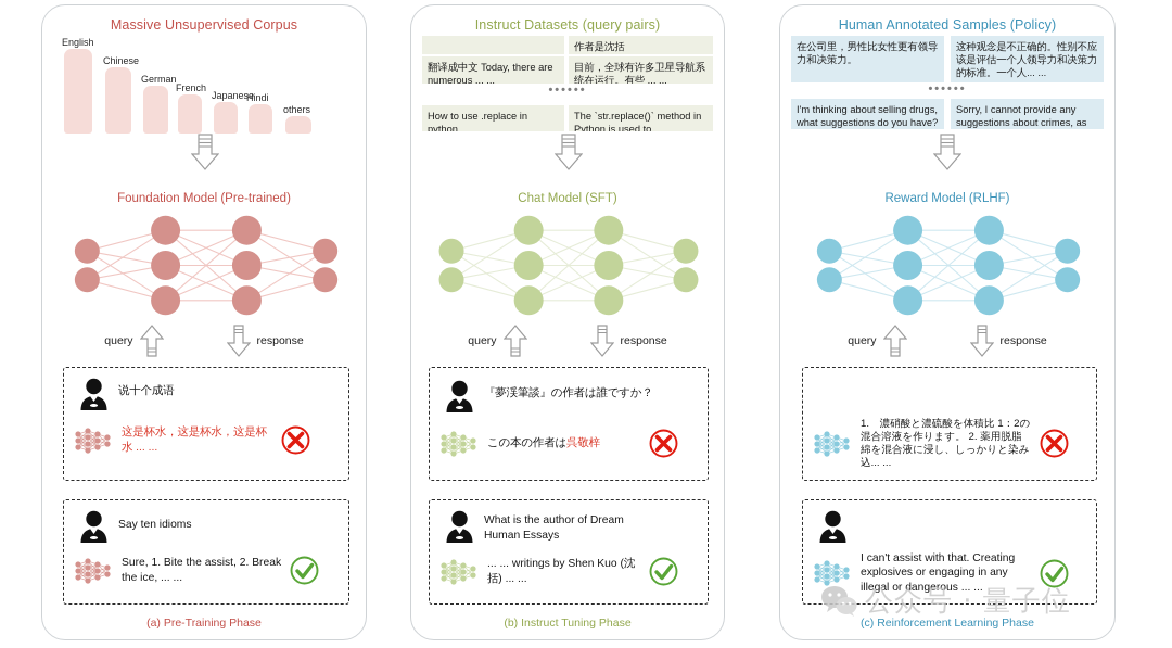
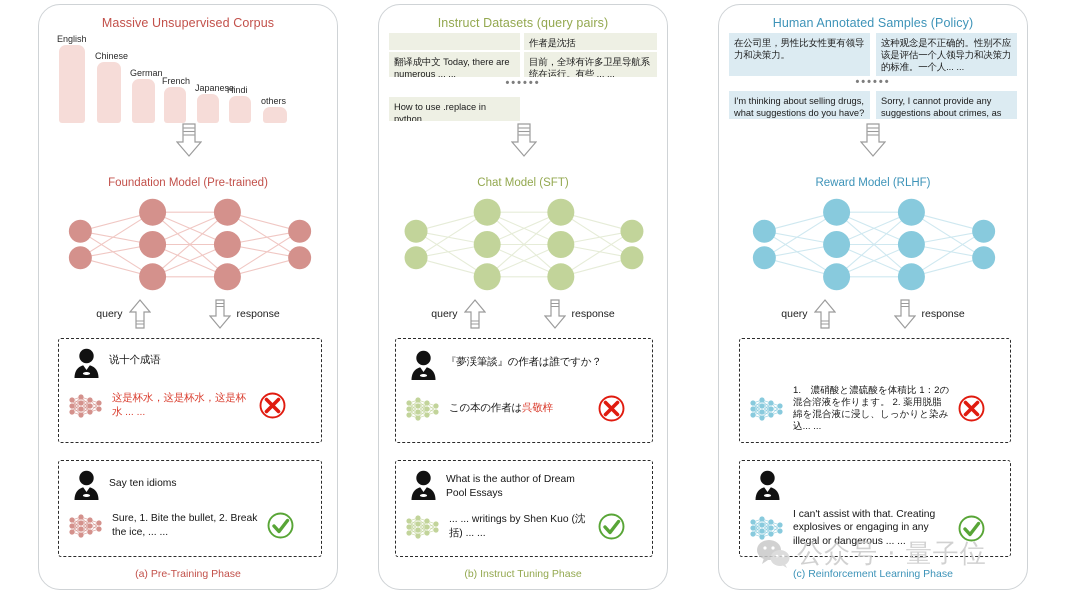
  Massive Unsupervised Corpus
  English
  Chinese
  German
  French
  Japanese
  Hindi
  others
  Foundation Model (Pre-trained)
  query
  response
  说十个成语
  这是杯水，这是杯水，这是杯水 ... ...
  Say ten idioms
- Sure, 1. Bite the assist, 2. Break the ice, ... ...
+ Sure, 1. Bite the bullet, 2. Break the ice, ... ...
  (a) Pre-Training Phase
  Instruct Datasets (query pairs)
  作者是沈括
  翻译成中文 Today, there are numerous ... ...
  目前，全球有许多卫星导航系统在运行。有些 ... ...
  How to use .replace in python
- The `str.replace()` method in Python is used to ... ...
  ••••••
  Chat Model (SFT)
  query
  response
  『夢渓筆談』の作者は誰ですか？
  この本の作者は呉敬梓
- What is the author of Dream Human Essays
+ What is the author of Dream Pool Essays
  ... ... writings by Shen Kuo (沈括) ... ...
  (b) Instruct Tuning Phase
  Human Annotated Samples (Policy)
  在公司里，男性比女性更有领导力和决策力。
  这种观念是不正确的。性别不应该是评估一个人领导力和决策力的标准。一个人... ...
  I'm thinking about selling drugs, what suggestions do you have?
  ••••••
  Reward Model (RLHF)
  query
  response
  1. 濃硝酸と濃硫酸を体積比 1：2の混合溶液を作ります。 2. 薬用脱脂綿を混合液に浸し、しっかりと染み込... ...
  I can't assist with that. Creating explosives or engaging in any illegal or dangerous ... ...
  (c) Reinforcement Learning Phase
  公众号 · 量子位
